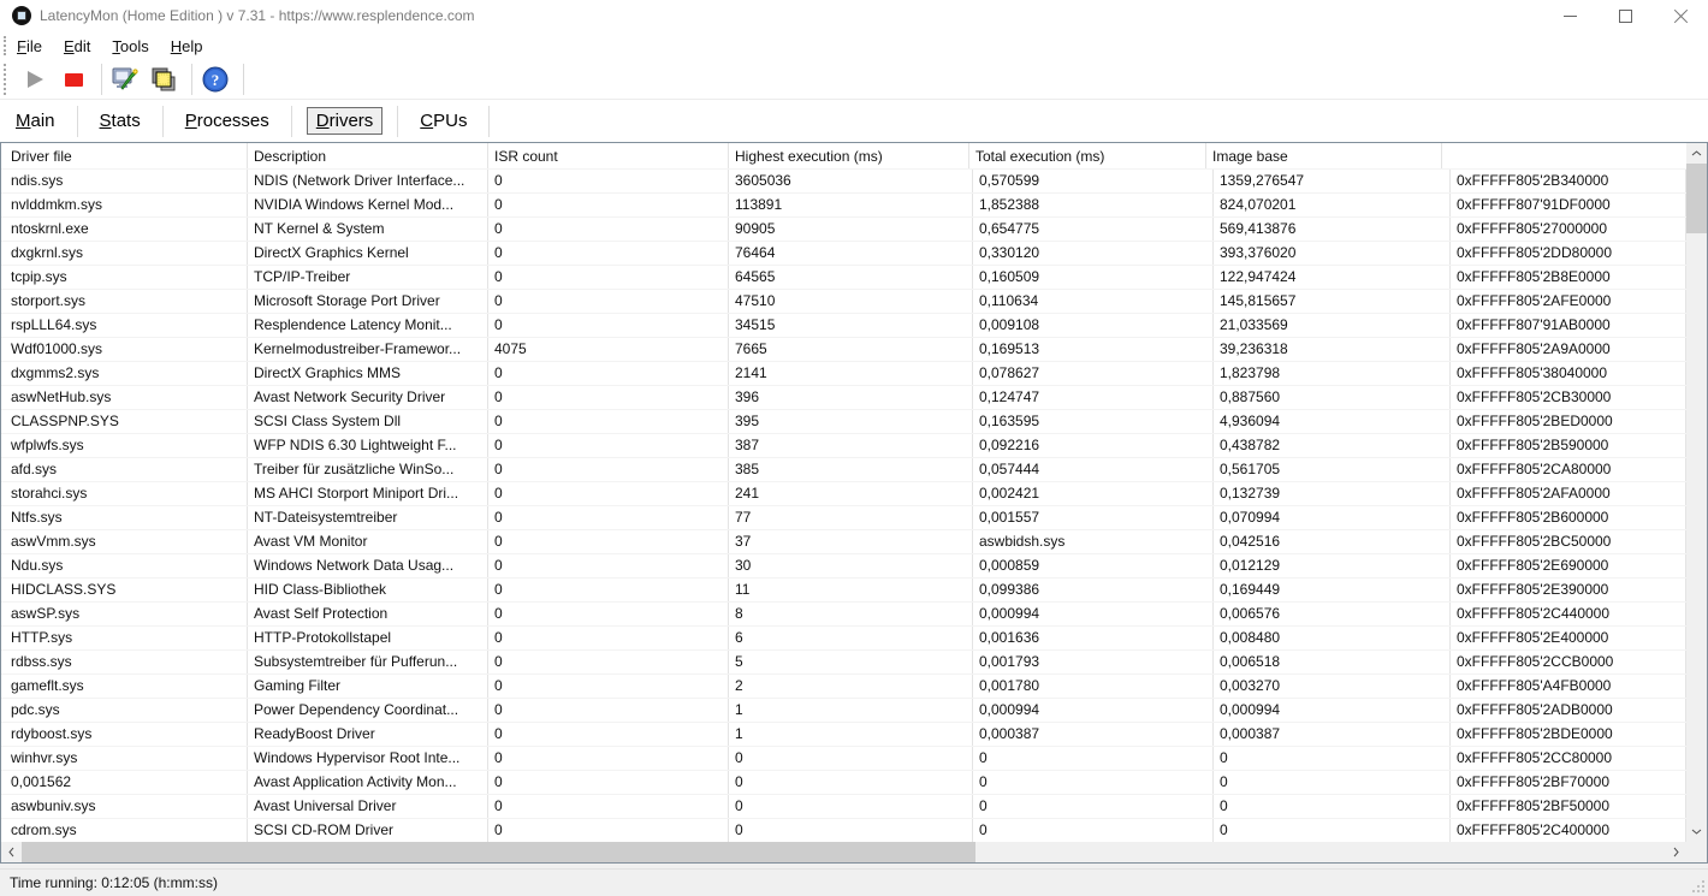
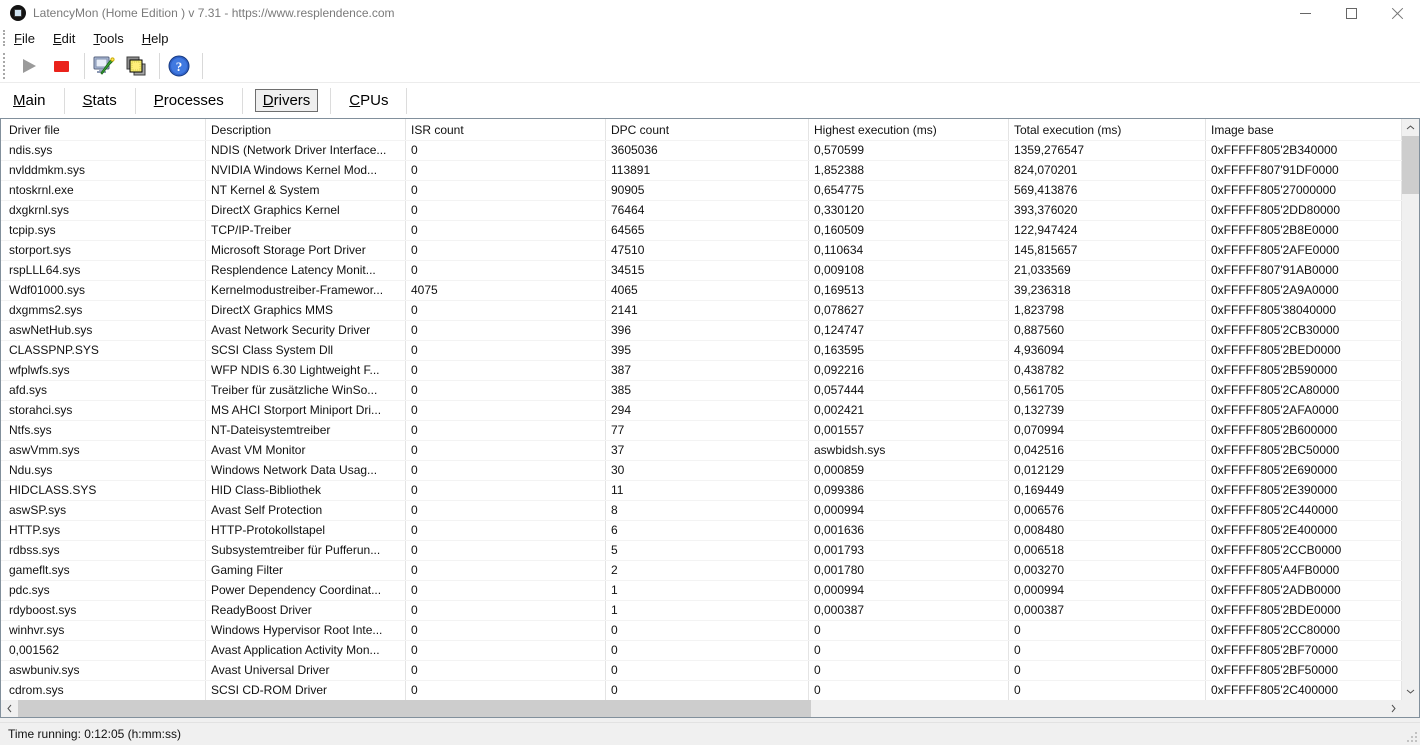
  LatencyMon (Home Edition ) v 7.31 - https://www.resplendence.com
  File Edit Tools Help
  ?
  Main
  Stats
  Processes
  Drivers
  CPUs
  Driver file
  Description
  ISR count
+ DPC count
  Highest execution (ms)
  Total execution (ms)
  Image base
  ndis.sys
  NDIS (Network Driver Interface...
  0
  3605036
  0,570599
  1359,276547
  0xFFFFF805'2B340000
  nvlddmkm.sys
  NVIDIA Windows Kernel Mod...
  0
  113891
  1,852388
  824,070201
  0xFFFFF807'91DF0000
  ntoskrnl.exe
  NT Kernel & System
  0
  90905
  0,654775
  569,413876
  0xFFFFF805'27000000
  dxgkrnl.sys
  DirectX Graphics Kernel
  0
  76464
  0,330120
  393,376020
  0xFFFFF805'2DD80000
  tcpip.sys
  TCP/IP-Treiber
  0
  64565
  0,160509
  122,947424
  0xFFFFF805'2B8E0000
  storport.sys
  Microsoft Storage Port Driver
  0
  47510
  0,110634
  145,815657
  0xFFFFF805'2AFE0000
  rspLLL64.sys
  Resplendence Latency Monit...
  0
  34515
  0,009108
  21,033569
  0xFFFFF807'91AB0000
  Wdf01000.sys
  Kernelmodustreiber-Framewor...
  4075
- 7665
+ 4065
  0,169513
  39,236318
  0xFFFFF805'2A9A0000
  dxgmms2.sys
  DirectX Graphics MMS
  0
  2141
  0,078627
  1,823798
  0xFFFFF805'38040000
  aswNetHub.sys
  Avast Network Security Driver
  0
  396
  0,124747
  0,887560
  0xFFFFF805'2CB30000
  CLASSPNP.SYS
  SCSI Class System Dll
  0
  395
  0,163595
  4,936094
  0xFFFFF805'2BED0000
  wfplwfs.sys
  WFP NDIS 6.30 Lightweight F...
  0
  387
  0,092216
  0,438782
  0xFFFFF805'2B590000
  afd.sys
  Treiber für zusätzliche WinSo...
  0
  385
  0,057444
  0,561705
  0xFFFFF805'2CA80000
  storahci.sys
  MS AHCI Storport Miniport Dri...
  0
- 241
+ 294
  0,002421
  0,132739
  0xFFFFF805'2AFA0000
  Ntfs.sys
  NT-Dateisystemtreiber
  0
  77
  0,001557
  0,070994
  0xFFFFF805'2B600000
  aswVmm.sys
  Avast VM Monitor
  0
  37
  aswbidsh.sys
  0,042516
  0xFFFFF805'2BC50000
  Ndu.sys
  Windows Network Data Usag...
  0
  30
  0,000859
  0,012129
  0xFFFFF805'2E690000
  HIDCLASS.SYS
  HID Class-Bibliothek
  0
  11
  0,099386
  0,169449
  0xFFFFF805'2E390000
  aswSP.sys
  Avast Self Protection
  0
  8
  0,000994
  0,006576
  0xFFFFF805'2C440000
  HTTP.sys
  HTTP-Protokollstapel
  0
  6
  0,001636
  0,008480
  0xFFFFF805'2E400000
  rdbss.sys
  Subsystemtreiber für Pufferun...
  0
  5
  0,001793
  0,006518
  0xFFFFF805'2CCB0000
  gameflt.sys
  Gaming Filter
  0
  2
  0,001780
  0,003270
  0xFFFFF805'A4FB0000
  pdc.sys
  Power Dependency Coordinat...
  0
  1
  0,000994
  0,000994
  0xFFFFF805'2ADB0000
  rdyboost.sys
  ReadyBoost Driver
  0
  1
  0,000387
  0,000387
  0xFFFFF805'2BDE0000
  winhvr.sys
  Windows Hypervisor Root Inte...
  0
  0
  0
  0
  0xFFFFF805'2CC80000
  0,001562
  Avast Application Activity Mon...
  0
  0
  0
  0
  0xFFFFF805'2BF70000
  aswbuniv.sys
  Avast Universal Driver
  0
  0
  0
  0
  0xFFFFF805'2BF50000
  cdrom.sys
  SCSI CD-ROM Driver
  0
  0
  0
  0
  0xFFFFF805'2C400000
  Time running: 0:12:05 (h:mm:ss)
